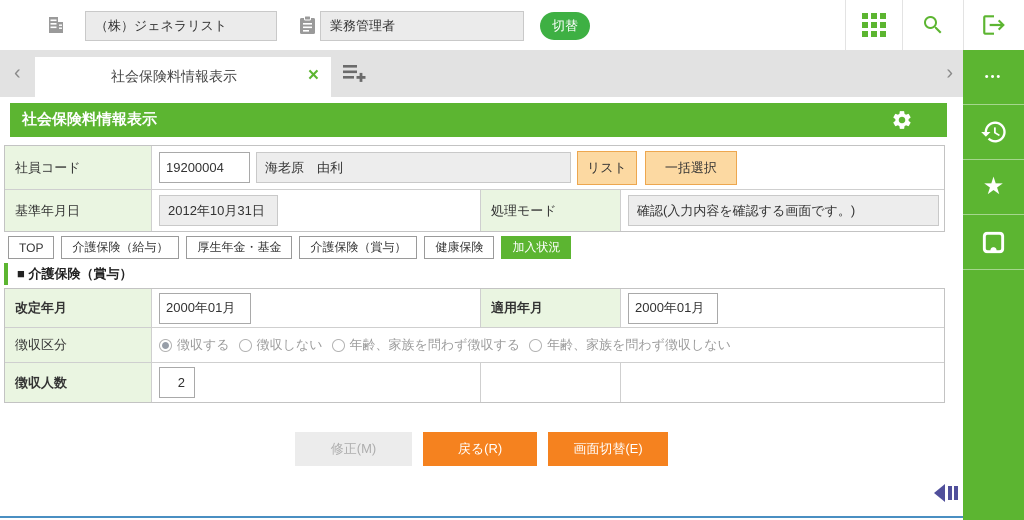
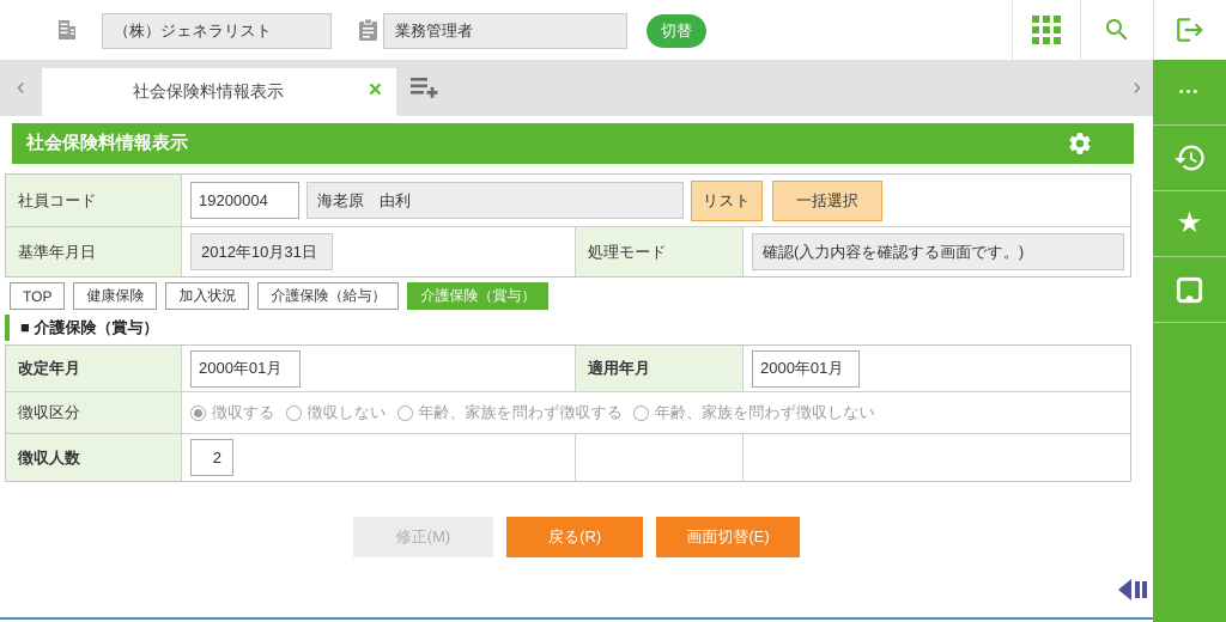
  （株）ジェネラリスト
  業務管理者
  切替
  ‹
  社会保険料情報表示
  ×
  ›
  •••
  ★
  社会保険料情報表示
  社員コード
  19200004
  海老原 由利
  リスト
  一括選択
  基準年月日
  2012年10月31日
  処理モード
  確認(入力内容を確認する画面です。)
  TOP
- 介護保険（給与）
+ 健康保険
- 厚生年金・基金
- 介護保険（賞与）
+ 加入状況
- 健康保険
+ 介護保険（給与）
- 加入状況
+ 介護保険（賞与）
  ■ 介護保険（賞与）
  改定年月
  2000年01月
  適用年月
  2000年01月
  徴収区分
  徴収する
  徴収しない
  年齢、家族を問わず徴収する
  年齢、家族を問わず徴収しない
  徴収人数
  2
  修正(M)
  戻る(R)
  画面切替(E)
